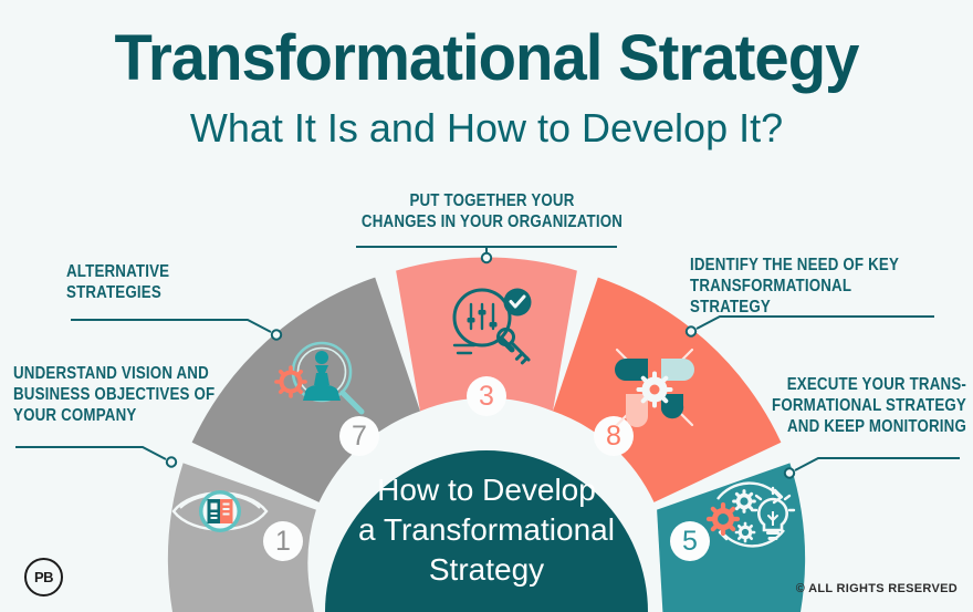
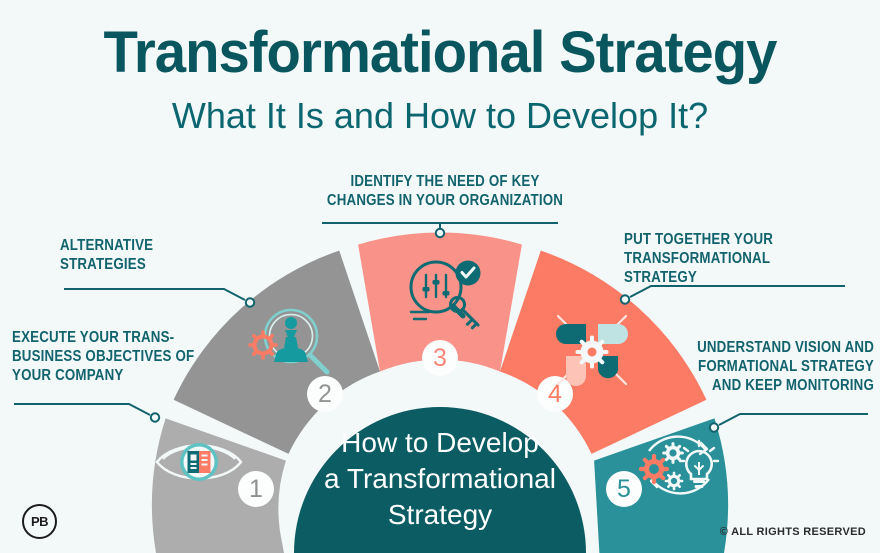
  Transformational Strategy
  What It Is and How to Develop It?
  1
- 7
+ 2
  3
- 8
+ 4
  5
  How to Develop
  a Transformational
  Strategy
- UNDERSTAND VISION AND
+ EXECUTE YOUR TRANS-
  BUSINESS OBJECTIVES OF
  YOUR COMPANY
  ALTERNATIVE STRATEGIES
- PUT TOGETHER YOUR
+ IDENTIFY THE NEED OF KEY
  CHANGES IN YOUR ORGANIZATION
- IDENTIFY THE NEED OF KEY
+ PUT TOGETHER YOUR
  TRANSFORMATIONAL STRATEGY
- EXECUTE YOUR TRANS-
+ UNDERSTAND VISION AND
  FORMATIONAL STRATEGY
  AND KEEP MONITORING
  PB
  © ALL RIGHTS RESERVED
